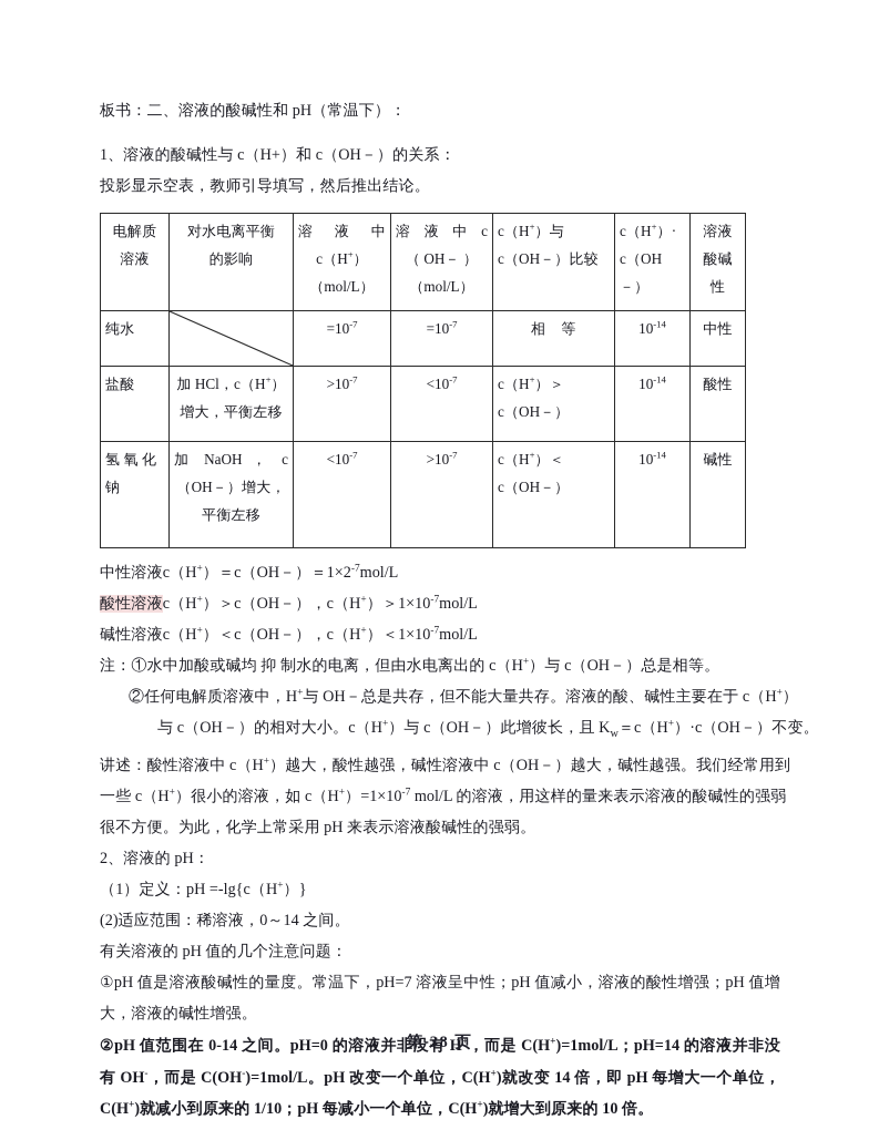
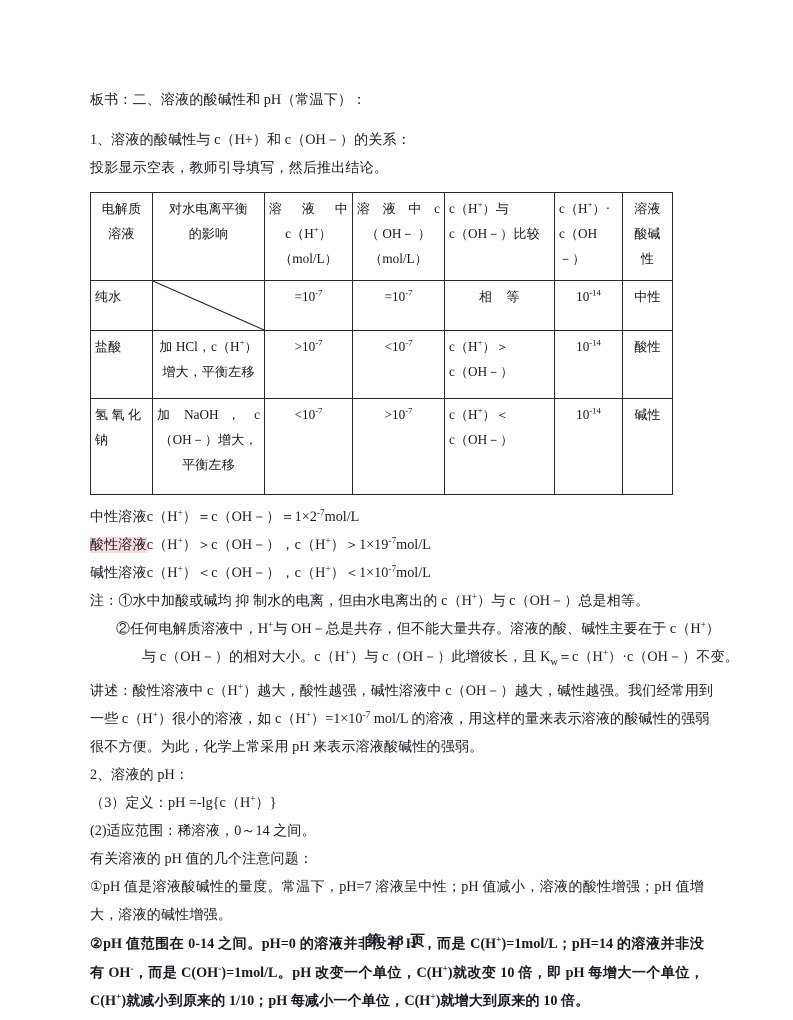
  板书：二、溶液的酸碱性和 pH（常温下）：
  1、溶液的酸碱性与 c（H+）和 c（OH－）的关系：
  投影显示空表，教师引导填写，然后推出结论。
  电解质 溶液	对水电离平衡 的影响	溶 液 中 c（H+） （mol/L）	溶 液 中 c （ OH－ ） （mol/L）	c（H+）与 c（OH－）比较	c（H+）· c（OH－）	溶液 酸碱 性
  纯水		=10-7	=10-7	相 等	10-14	中性
  盐酸	加 HCl，c（H+） 增大，平衡左移	>10-7	<10-7	c（H+）＞ c（OH－）	10-14	酸性
  氢 氧 化 钠	加 NaOH ， c （OH－）增大， 平衡左移	<10-7	>10-7	c（H+）＜ c（OH－）	10-14	碱性
  中性溶液c（H+）＝c（OH－）＝1×2-7mol/L
- 酸性溶液c（H+）＞c（OH－），c（H+）＞1×10-7mol/L
+ 酸性溶液c（H+）＞c（OH－），c（H+）＞1×19-7mol/L
  碱性溶液c（H+）＜c（OH－），c（H+）＜1×10-7mol/L
  注：①水中加酸或碱均 抑 制水的电离，但由水电离出的 c（H+）与 c（OH－）总是相等。
  ②任何电解质溶液中，H+与 OH－总是共存，但不能大量共存。溶液的酸、碱性主要在于 c（H+）
  与 c（OH－）的相对大小。c（H+）与 c（OH－）此增彼长，且 Kw＝c（H+）·c（OH－）不变。
  讲述：酸性溶液中 c（H+）越大，酸性越强，碱性溶液中 c（OH－）越大，碱性越强。我们经常用到
  一些 c（H+）很小的溶液，如 c（H+）=1×10-7 mol/L 的溶液，用这样的量来表示溶液的酸碱性的强弱
  很不方便。为此，化学上常采用 pH 来表示溶液酸碱性的强弱。
  2、溶液的 pH：
- （1）定义：pH =-lg{c（H+）}
+ （3）定义：pH =-lg{c（H+）}
  (2)适应范围：稀溶液，0～14 之间。
  有关溶液的 pH 值的几个注意问题：
  ①pH 值是溶液酸碱性的量度。常温下，pH=7 溶液呈中性；pH 值减小，溶液的酸性增强；pH 值增大，溶液的碱性增强。
- ②pH 值范围在 0-14 之间。pH=0 的溶液并非没有 H+，而是 C(H+)=1mol/L；pH=14 的溶液并非没有 OH-，而是 C(OH-)=1mol/L。pH 改变一个单位，C(H+)就改变 14 倍，即 pH 每增大一个单位，C(H+)就减小到原来的 1/10；pH 每减小一个单位，C(H+)就增大到原来的 10 倍。
+ ②pH 值范围在 0-14 之间。pH=0 的溶液并非没有 H+，而是 C(H+)=1mol/L；pH=14 的溶液并非没有 OH-，而是 C(OH-)=1mol/L。pH 改变一个单位，C(H+)就改变 10 倍，即 pH 每增大一个单位，C(H+)就减小到原来的 1/10；pH 每减小一个单位，C(H+)就增大到原来的 10 倍。
  第 38 页
